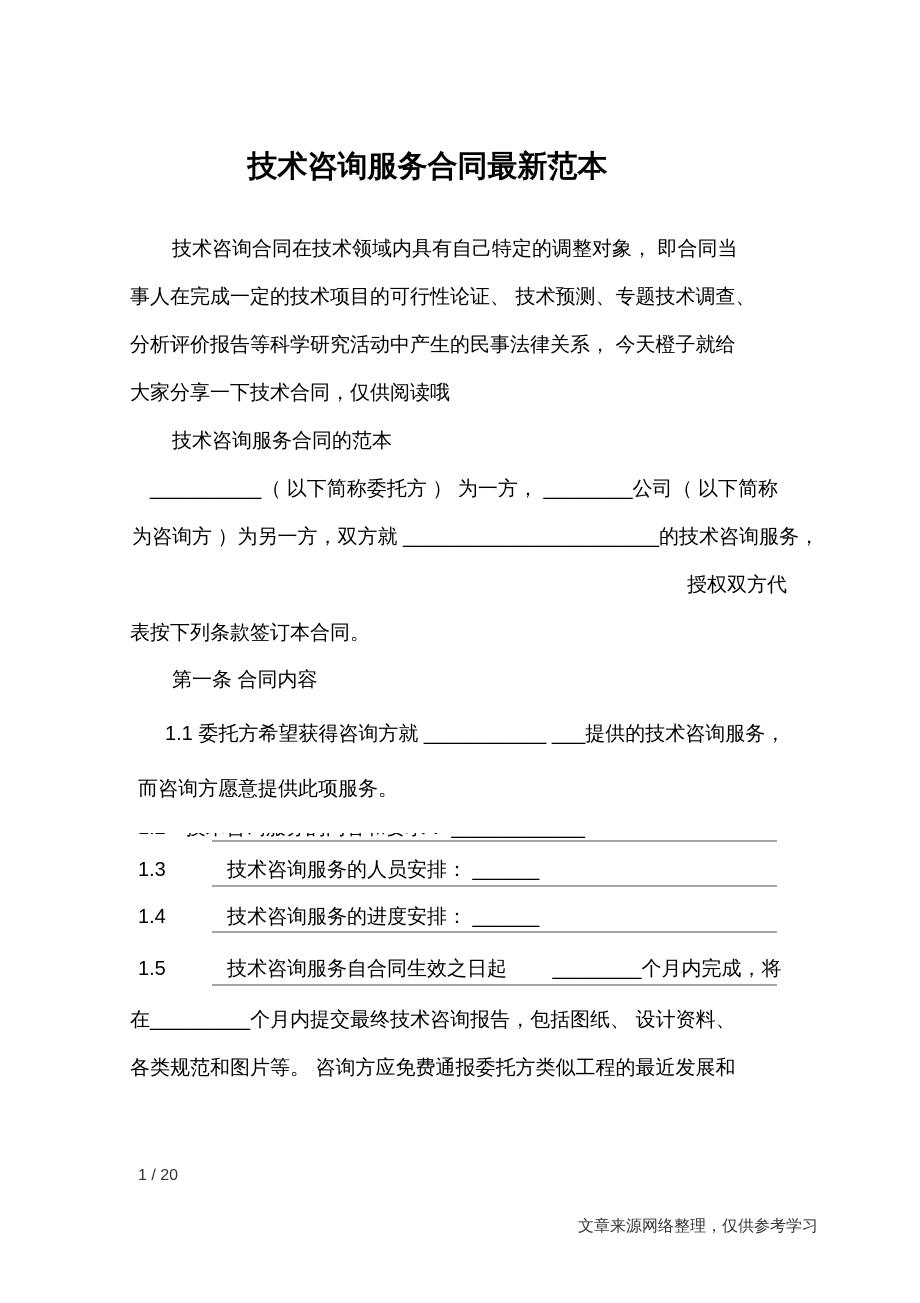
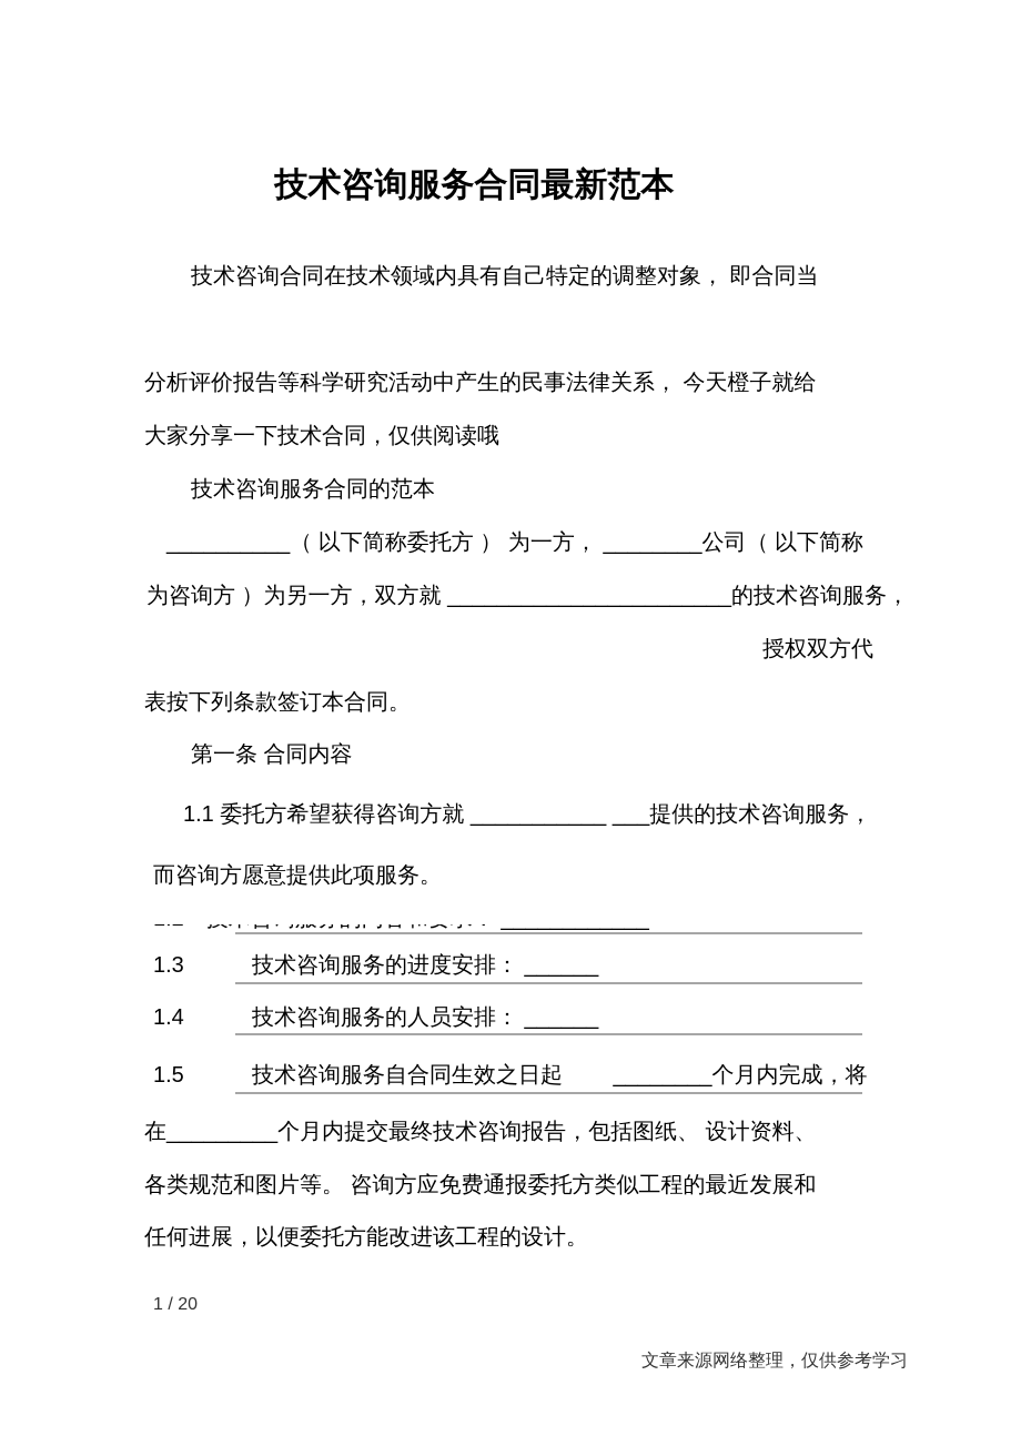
  技术咨询服务合同最新范本
  技术咨询合同在技术领域内具有自己特定的调整对象， 即合同当
- 事人在完成一定的技术项目的可行性论证、 技术预测、专题技术调查、
  分析评价报告等科学研究活动中产生的民事法律关系， 今天橙子就给
  大家分享一下技术合同，仅供阅读哦
  技术咨询服务合同的范本
  __________（ 以下简称委托方 ） 为一方， ________公司（ 以下简称
  为咨询方 ）为另一方，双方就 _______________________的技术咨询服务，
  授权双方代
  表按下列条款签订本合同。
  第一条 合同内容
  1.1 委托方希望获得咨询方就 ___________ ___提供的技术咨询服务，
  而咨询方愿意提供此项服务。
  1.3
- 技术咨询服务的人员安排： ______
+ 技术咨询服务的进度安排： ______
  1.4
- 技术咨询服务的进度安排： ______
+ 技术咨询服务的人员安排： ______
  1.5
  技术咨询服务自合同生效之日起 ________个月内完成，将
  在_________个月内提交最终技术咨询报告，包括图纸、 设计资料、
  各类规范和图片等。 咨询方应免费通报委托方类似工程的最近发展和
+ 任何进展，以便委托方能改进该工程的设计。
  1 / 20
  文章来源网络整理，仅供参考学习
